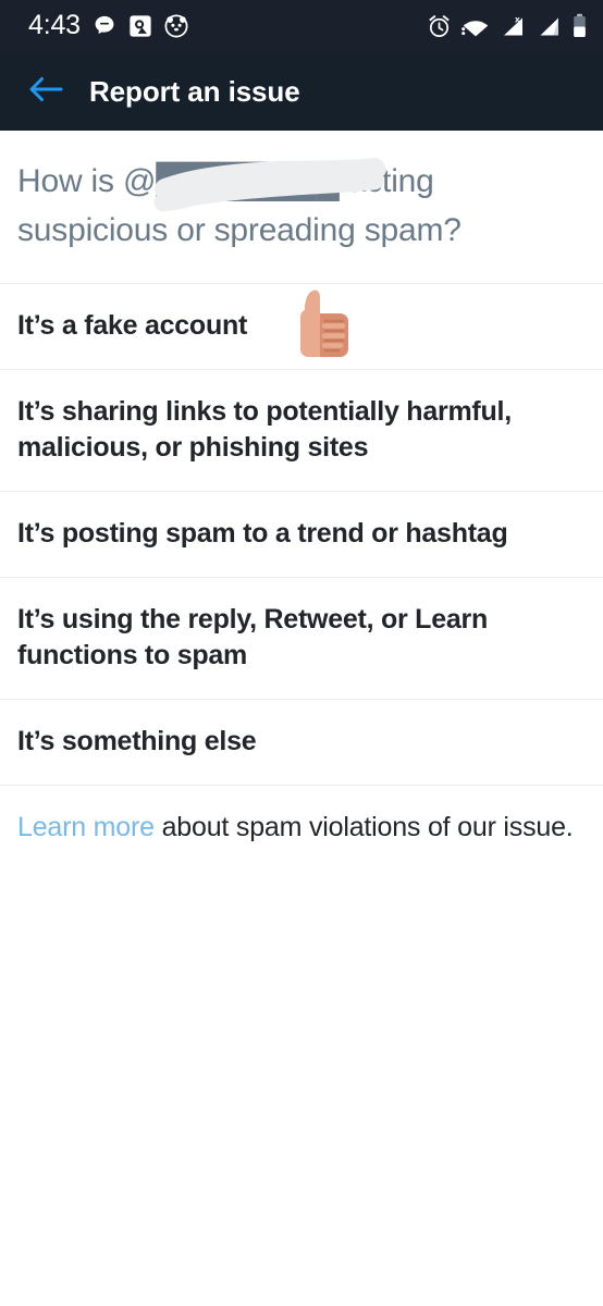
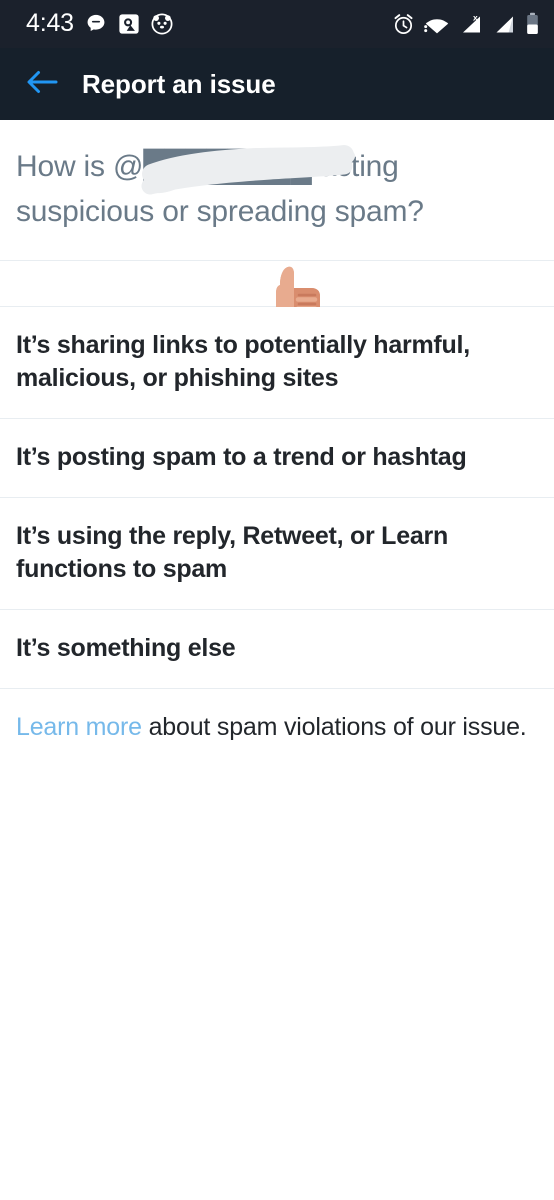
  4:43
  x
  Report an issue
  How is @ting suspicious or spreading spam?
- It’s a fake account
  It’s sharing links to potentially harmful, malicious, or phishing sites
  It’s posting spam to a trend or hashtag
  It’s using the reply, Retweet, or Learn functions to spam
  It’s something else
  Learn more about spam violations of our issue.
